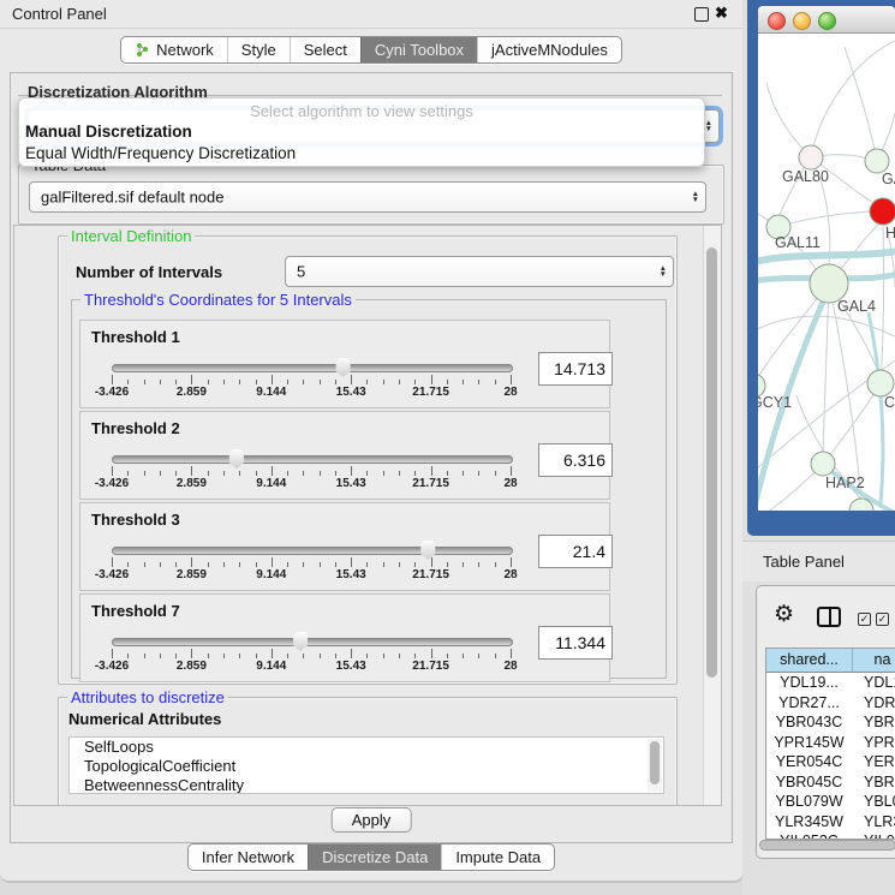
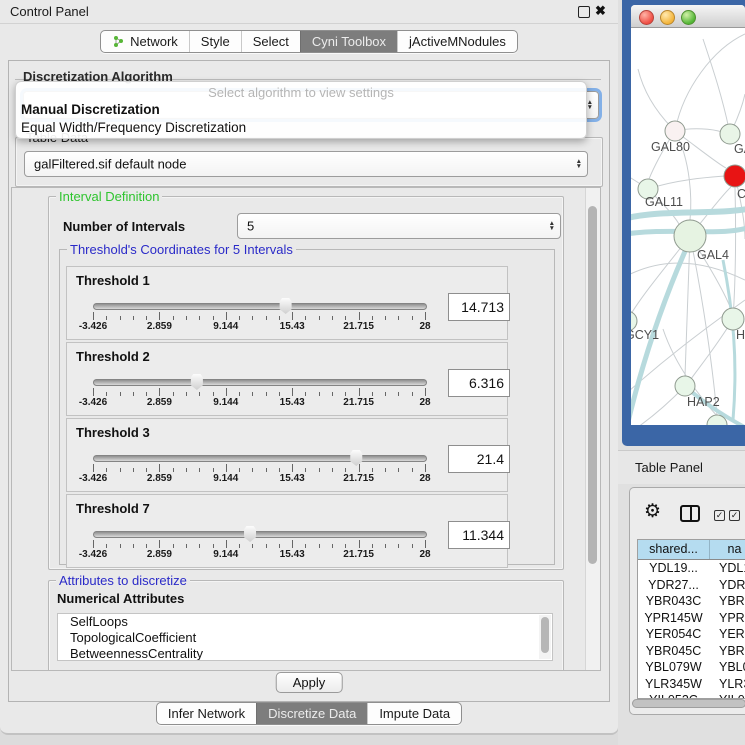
  Control Panel
  ✖
  Network
  Style
  Select
  Cyni Toolbox
  jActiveMNodules
  Discretization Algorithm
  Select algorithm to view settings
  Manual Discretization
  Equal Width/Frequency Discretization
  galFiltered.sif default node
  Interval Definition
  Number of Intervals
  5
  Threshold's Coordinates for 5 Intervals
  Threshold 1
  -3.426
  2.859
  9.144
  15.43
  21.715
  28
  14.713
  Threshold 2
  -3.426
  2.859
  9.144
  15.43
  21.715
  28
  6.316
  Threshold 3
  -3.426
  2.859
  9.144
  15.43
  21.715
  28
  21.4
  Threshold 7
  -3.426
  2.859
  9.144
  15.43
  21.715
  28
  11.344
  Attributes to discretize
  Numerical Attributes
  SelfLoops
  TopologicalCoefficient
  BetweennessCentrality
  Apply
  Infer Network
  Discretize Data
  Impute Data
  GAL80
- H
+ C
  GAL11
  GAL4
  CY1
- C
+ H
  HAP2
  Table Panel
  ⚙
  ✓
  ✓
  shared...
  na
  YDL19...
  YDL
  YDR27...
  YDR
  YBR043C
  YBR
  YPR145W
  YPR
  YER054C
  YER
  YBR045C
  YBR
  YBL079W
  YBL
  YLR345W
  YLR
